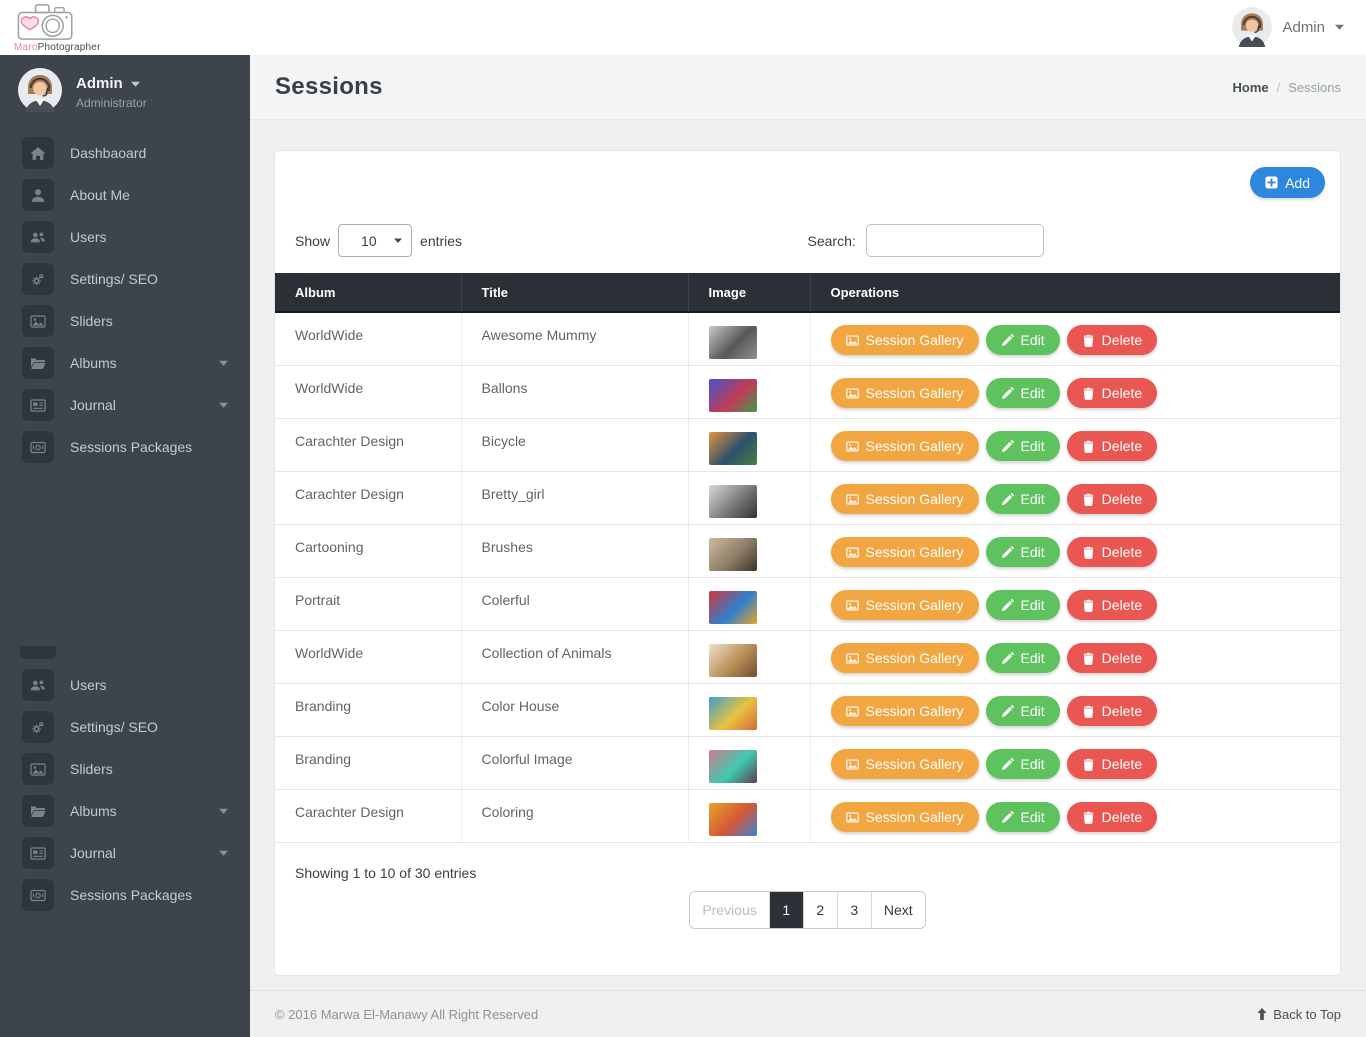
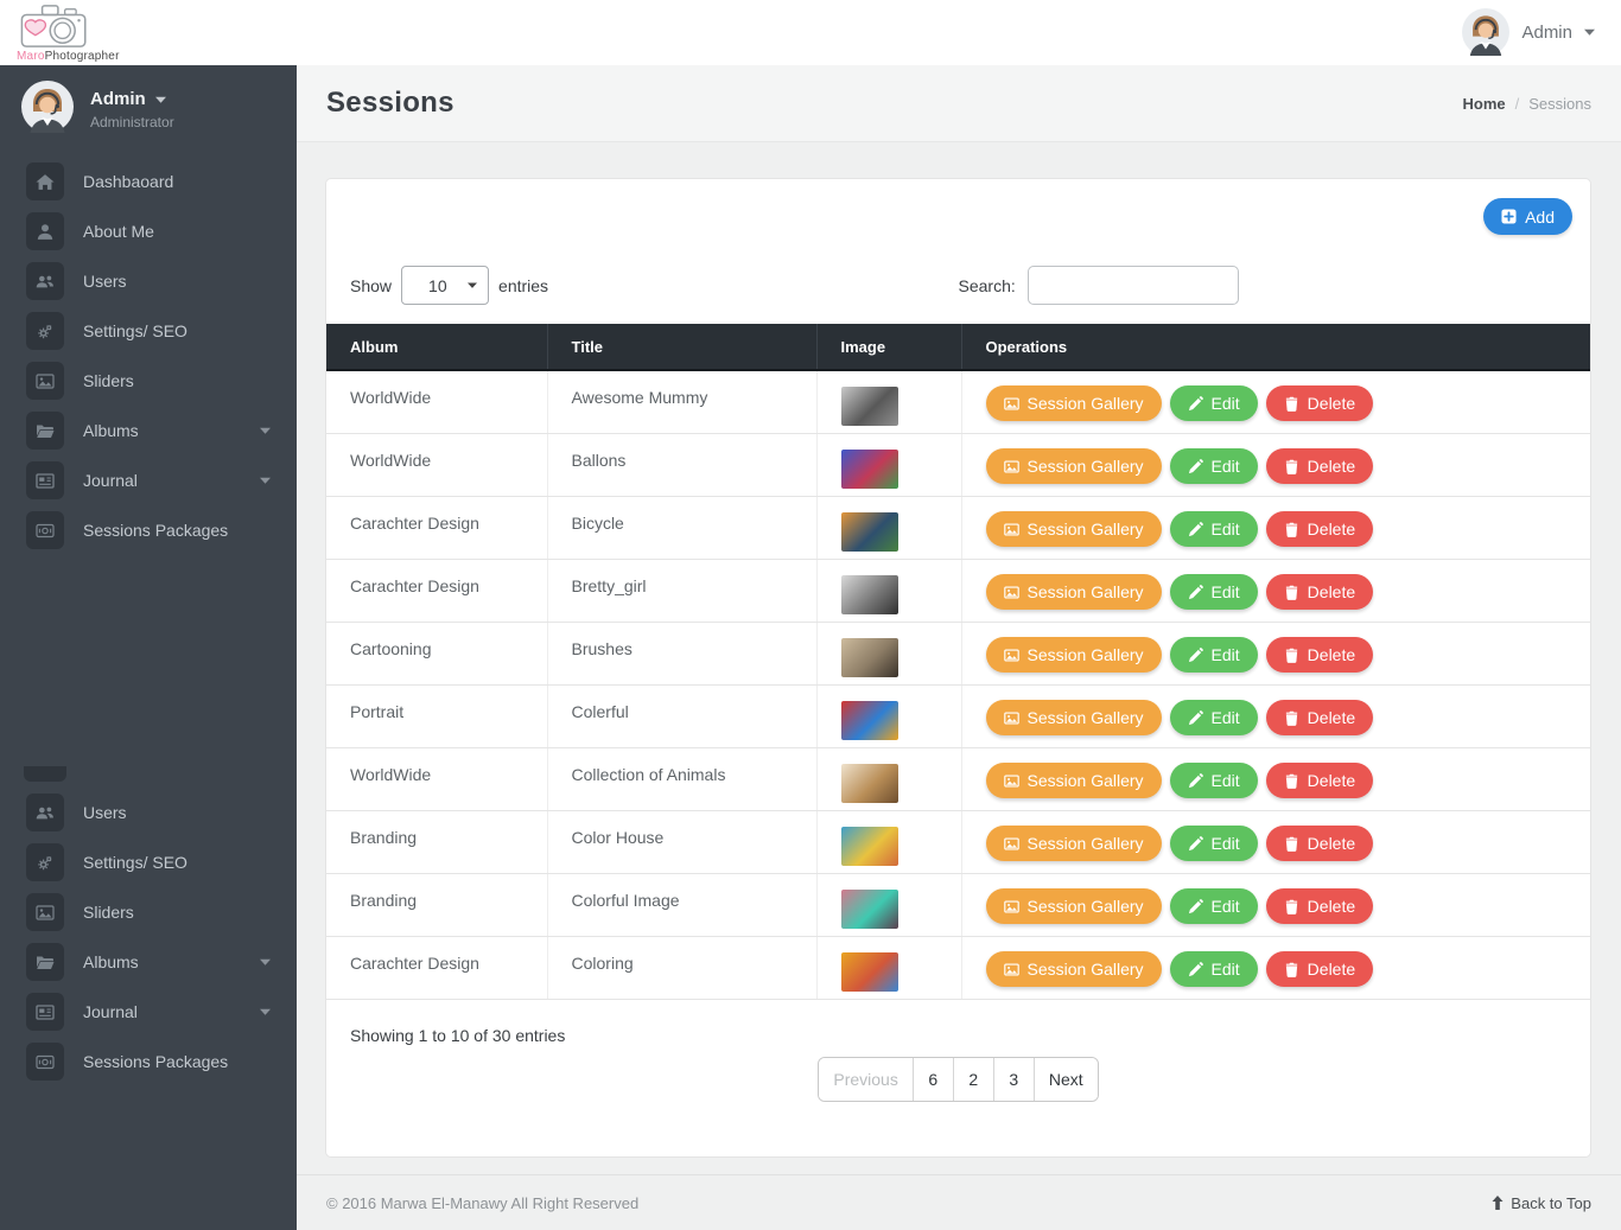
  MaroPhotographer
  Admin
  Admin
  Administrator
  Dashbaoard
  About Me
  Users
  Settings/ SEO
  Sliders
  Albums
  Journal
  Sessions Packages
  Users
  Settings/ SEO
  Sliders
  Albums
  Journal
  Sessions Packages
  Sessions
  Home
  /
  Sessions
  Add
  Show
  10
  entries
  Search:
  Album	Title	Image	Operations
  WorldWide	Awesome Mummy		Session Gallery Edit Delete
  WorldWide	Ballons		Session Gallery Edit Delete
  Carachter Design	Bicycle		Session Gallery Edit Delete
  Carachter Design	Bretty_girl		Session Gallery Edit Delete
  Cartooning	Brushes		Session Gallery Edit Delete
  Portrait	Colerful		Session Gallery Edit Delete
  WorldWide	Collection of Animals		Session Gallery Edit Delete
  Branding	Color House		Session Gallery Edit Delete
  Branding	Colorful Image		Session Gallery Edit Delete
  Carachter Design	Coloring		Session Gallery Edit Delete
  Showing 1 to 10 of 30 entries
  Previous
- 1
+ 6
  2
  3
  Next
  © 2016 Marwa El-Manawy All Right Reserved
  Back to Top
